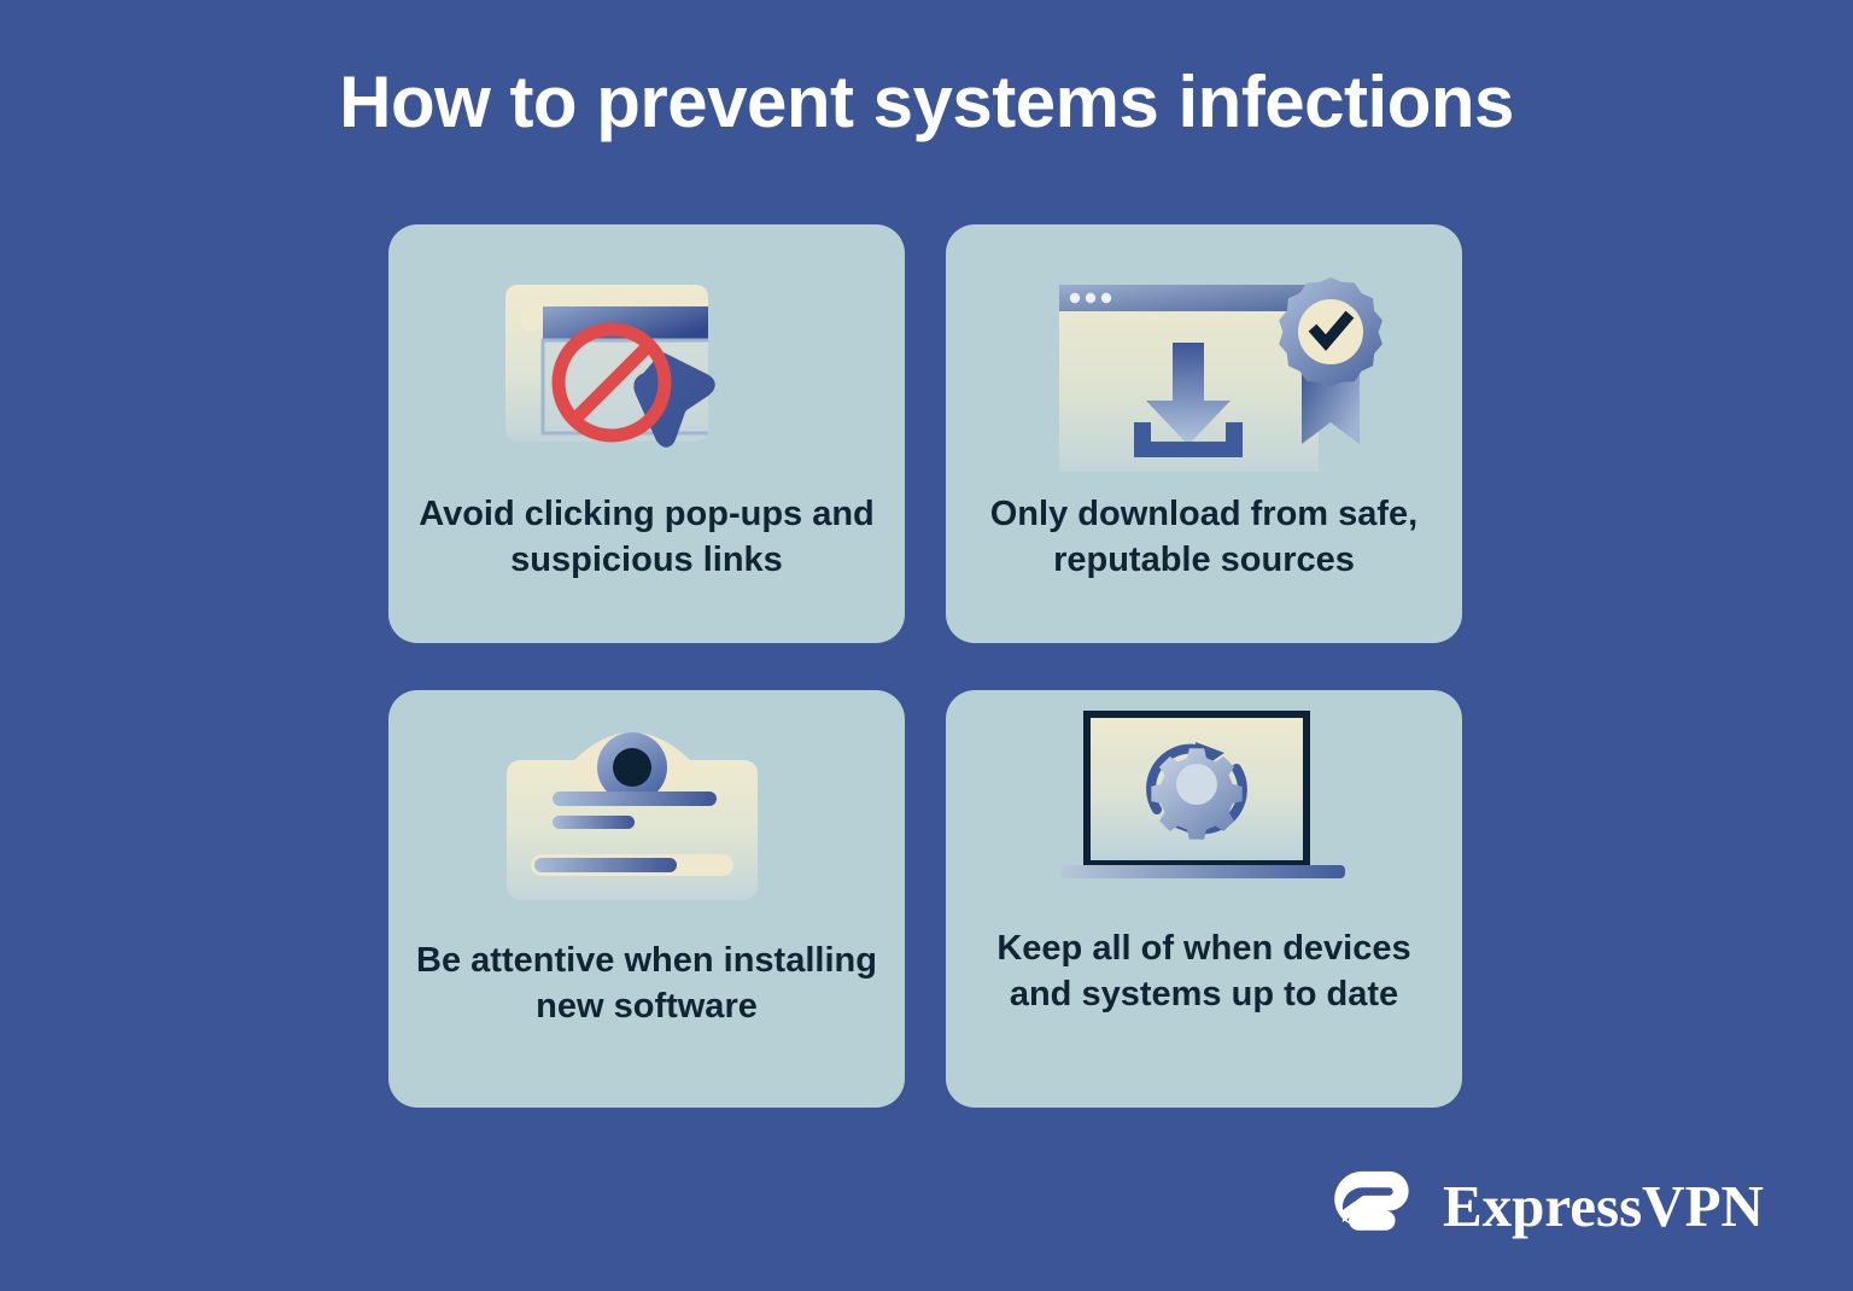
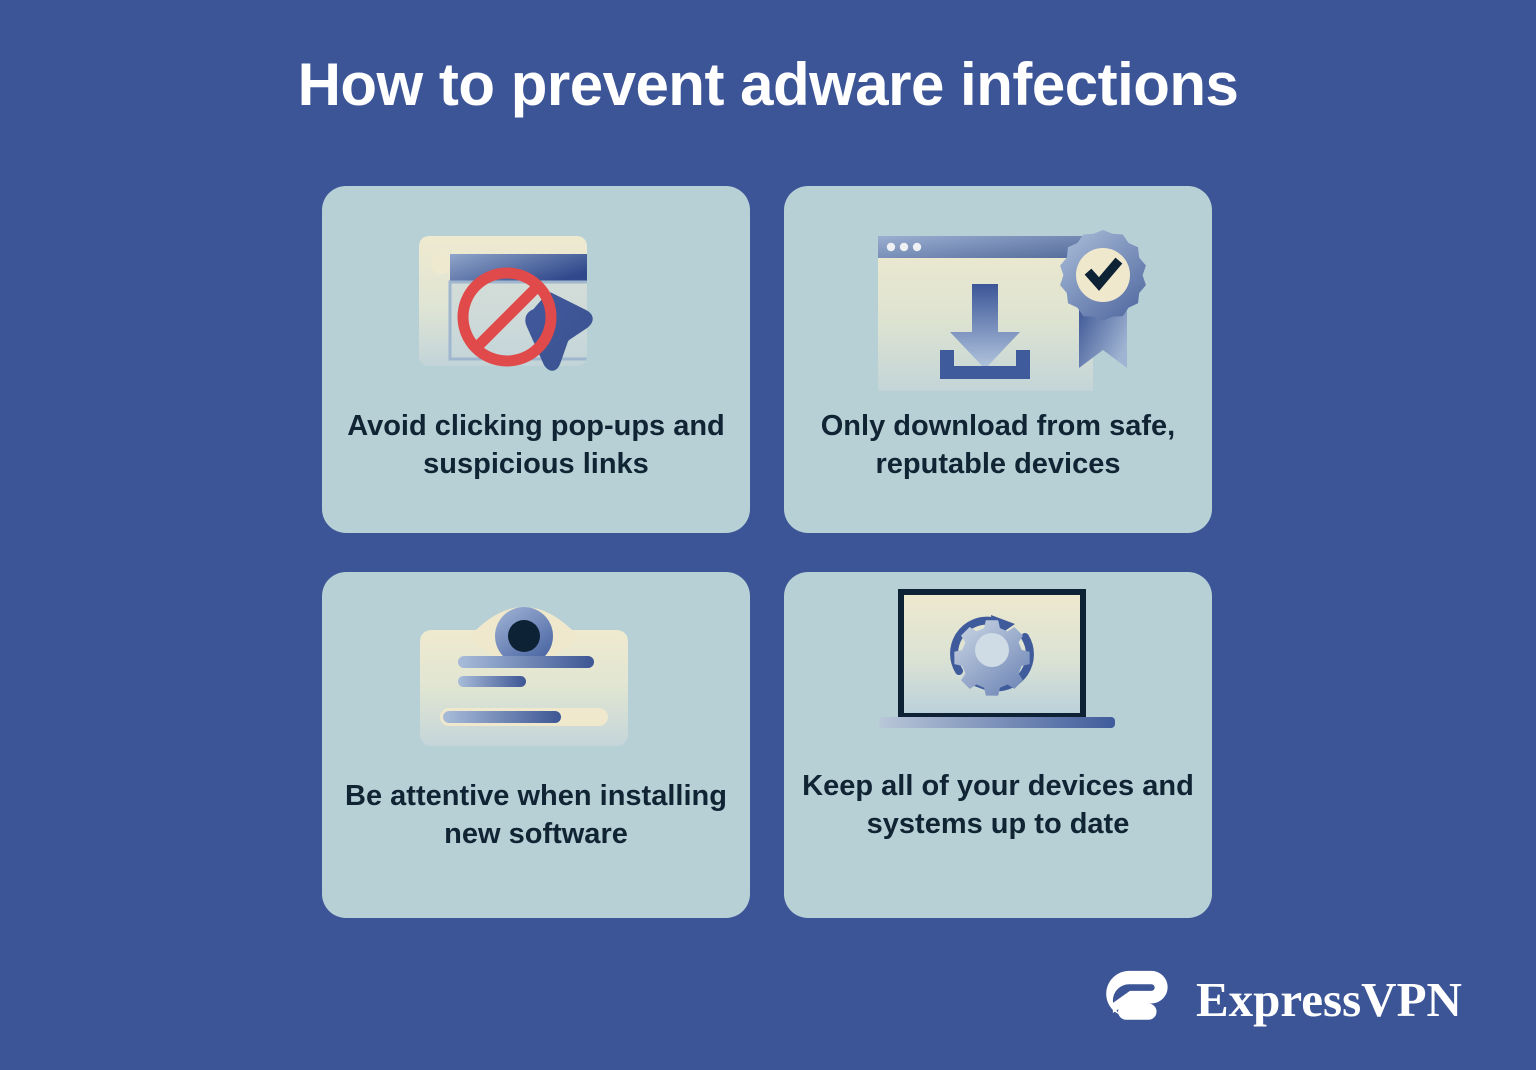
- How to prevent systems infections
+ How to prevent adware infections
  Avoid clicking pop-ups and suspicious links
- Only download from safe, reputable sources
+ Only download from safe, reputable devices
  Be attentive when installing new software
- Keep all of when devices and systems up to date
+ Keep all of your devices and systems up to date
  ExpressVPN
